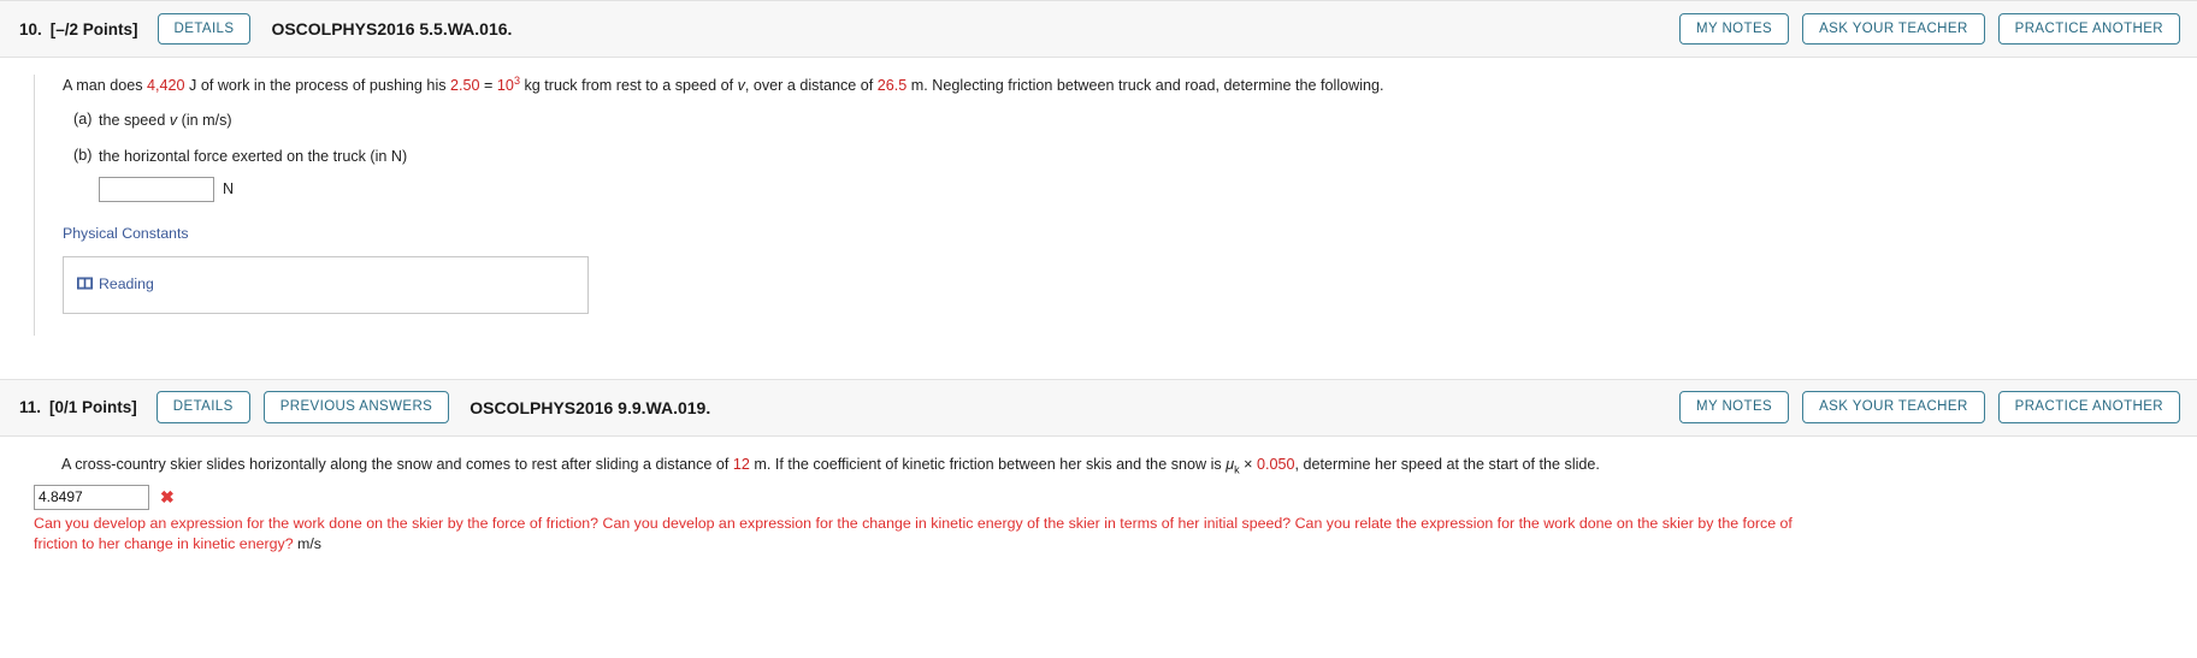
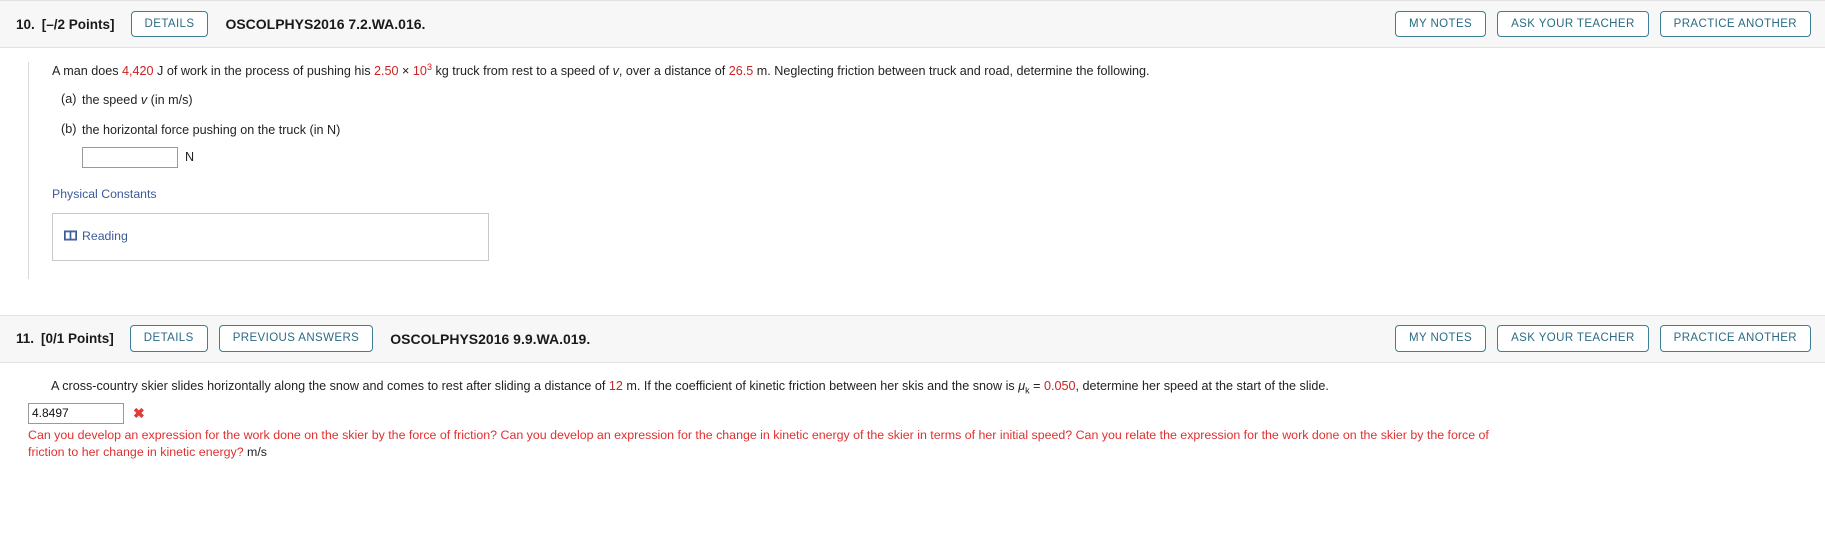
  10.
  [–/2 Points]
  DETAILS
- OSCOLPHYS2016 5.5.WA.016.
+ OSCOLPHYS2016 7.2.WA.016.
  MY NOTES
  ASK YOUR TEACHER
  PRACTICE ANOTHER
- A man does 4,420 J of work in the process of pushing his 2.50 = 103 kg truck from rest to a speed of v, over a distance of 26.5 m. Neglecting friction between truck and road, determine the following.
+ A man does 4,420 J of work in the process of pushing his 2.50 × 103 kg truck from rest to a speed of v, over a distance of 26.5 m. Neglecting friction between truck and road, determine the following.
  (a)
  the speed v (in m/s)
  (b)
- the horizontal force exerted on the truck (in N)
+ the horizontal force pushing on the truck (in N)
  N
  Physical Constants
  Reading
  11.
  [0/1 Points]
  DETAILS
  PREVIOUS ANSWERS
  OSCOLPHYS2016 9.9.WA.019.
  MY NOTES
  ASK YOUR TEACHER
  PRACTICE ANOTHER
- A cross-country skier slides horizontally along the snow and comes to rest after sliding a distance of 12 m. If the coefficient of kinetic friction between her skis and the snow is μk × 0.050, determine her speed at the start of the slide.
+ A cross-country skier slides horizontally along the snow and comes to rest after sliding a distance of 12 m. If the coefficient of kinetic friction between her skis and the snow is μk = 0.050, determine her speed at the start of the slide.
  4.8497
  ✖
  Can you develop an expression for the work done on the skier by the force of friction? Can you develop an expression for the change in kinetic energy of the skier in terms of her initial speed? Can you relate the expression for the work done on the skier by the force of friction to her change in kinetic energy? m/s
